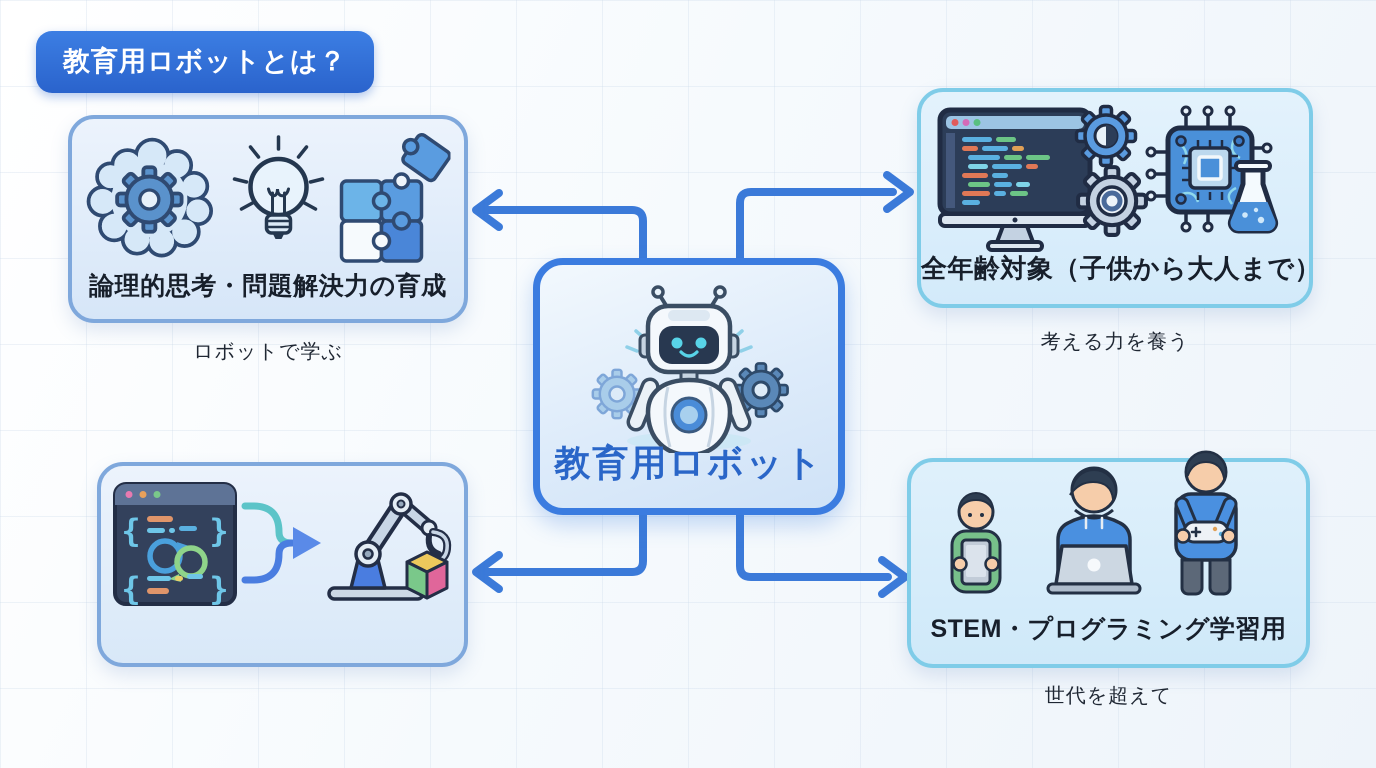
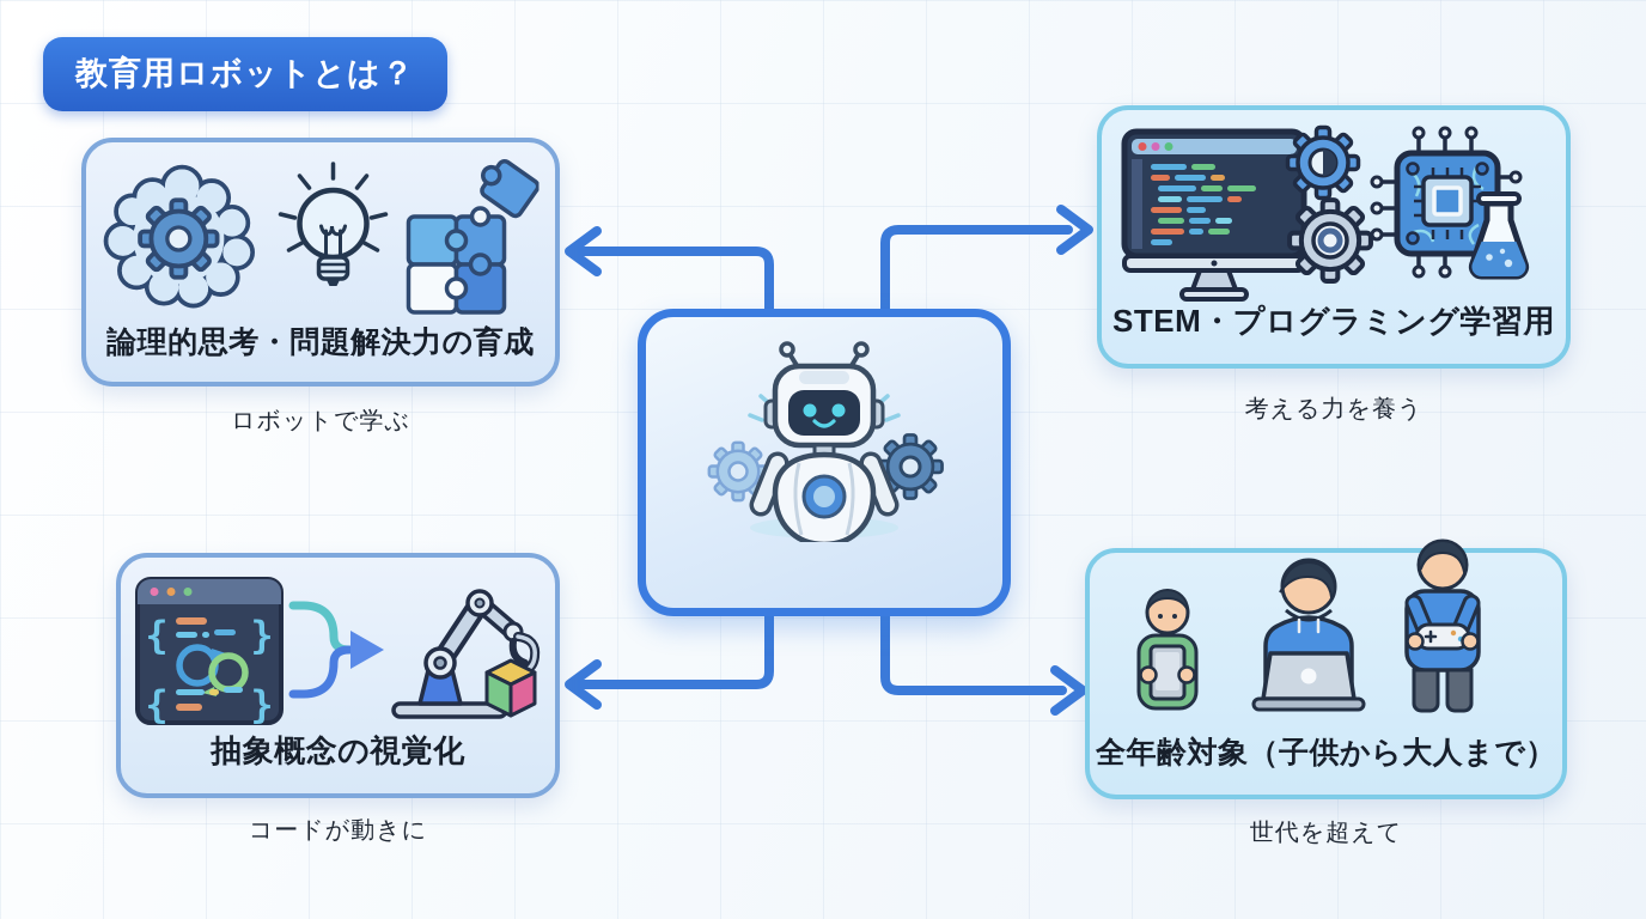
  教育用ロボットとは？
- 教育用ロボット
  論理的思考・問題解決力の育成
  ロボットで学ぶ
- 全年齢対象（子供から大人まで）
+ STEM・プログラミング学習用
  考える力を養う
  {
  }
  {
  }
+ 抽象概念の視覚化
+ コードが動きに
- STEM・プログラミング学習用
+ 全年齢対象（子供から大人まで）
  世代を超えて
